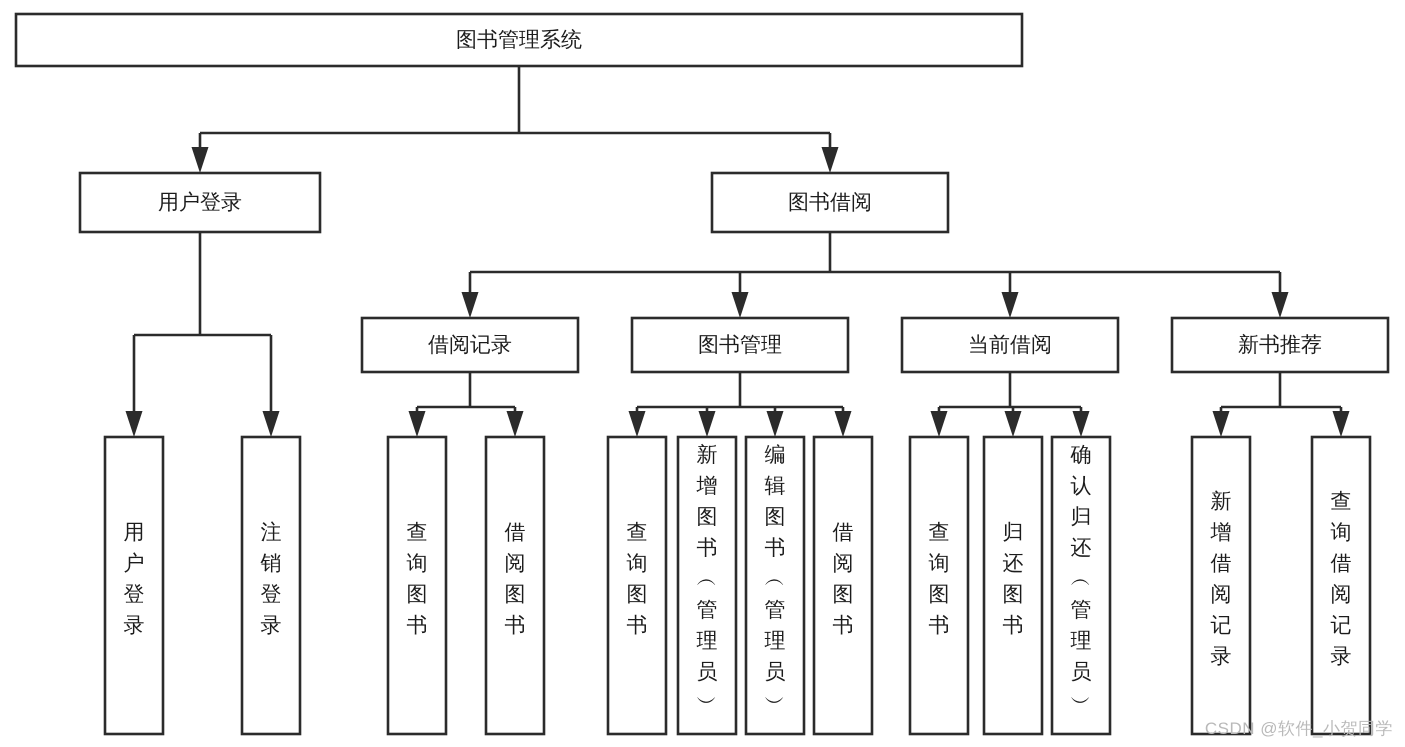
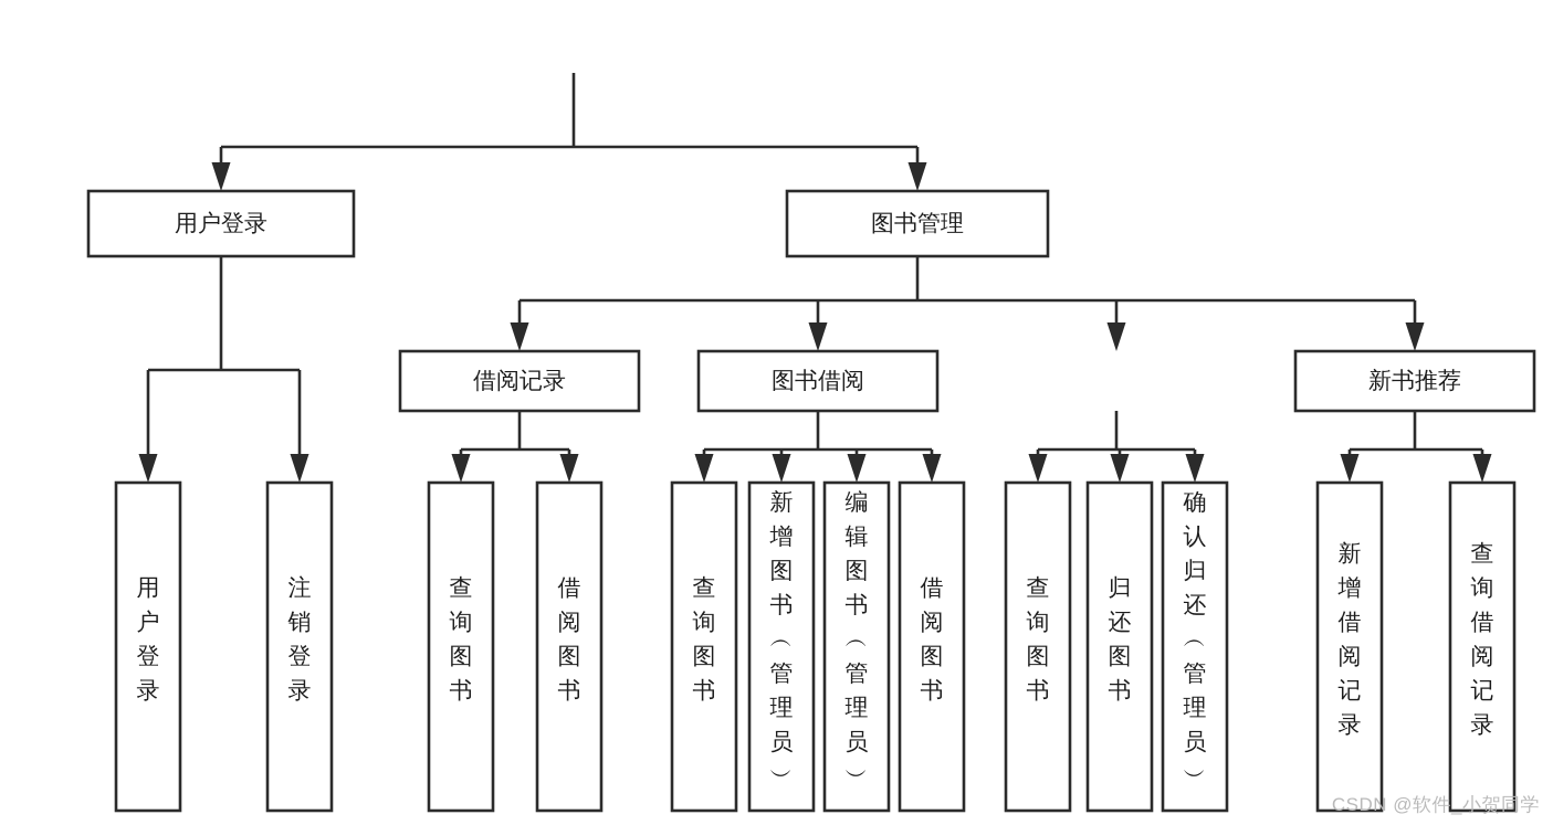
- 图书管理系统
  用户登录
- 图书借阅
+ 图书管理
  借阅记录
- 图书管理
+ 图书借阅
- 当前借阅
  新书推荐
  用户登录
  注销登录
  查询图书
  借阅图书
  查询图书
  新增图书 ︵ 管理员 ︶
  编辑图书 ︵ 管理员 ︶
  借阅图书
  查询图书
  归还图书
  确认归还 ︵ 管理员 ︶
  新增借阅记录
  查询借阅记录
  CSDN @软件_小贺同学
